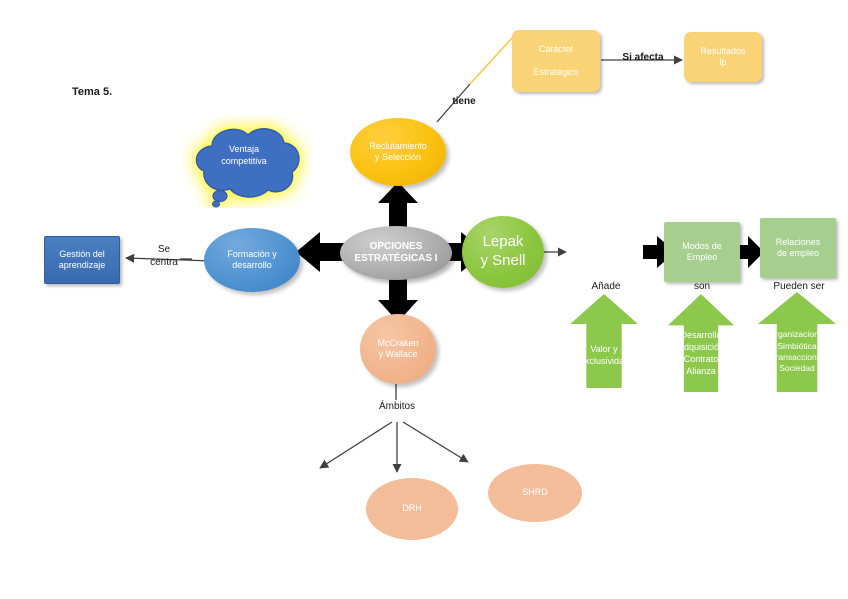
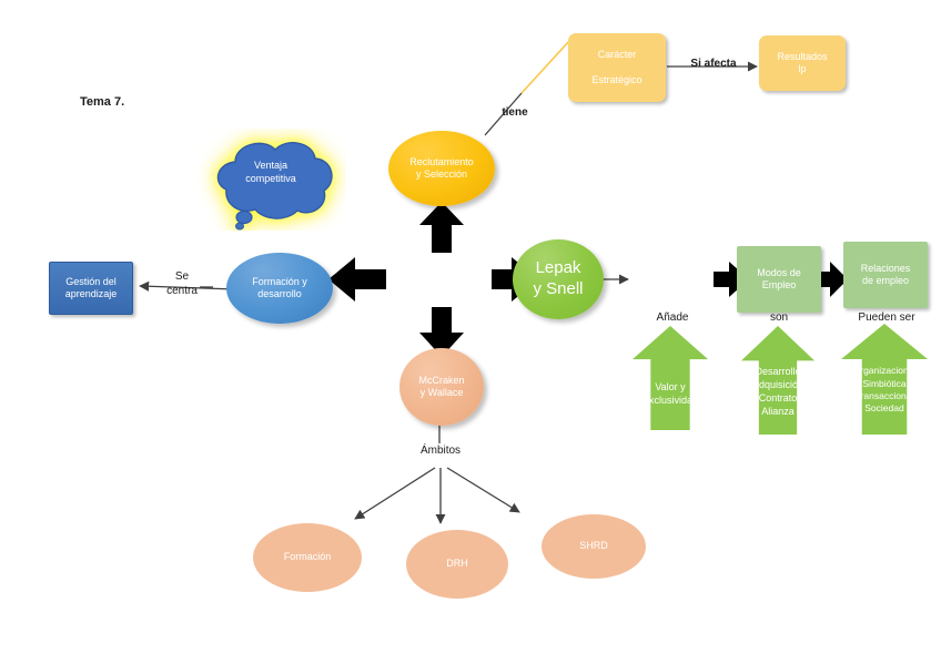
- Tema 5.
+ Tema 7.
  Carácter
  Estratégico
  Si afecta
  Resultados
  lp
  tiene
  Ventaja
  competitiva
  Reclutamiento
  y Selección
- OPCIONES
- ESTRATÉGICAS I
  Formación y
  desarrollo
  McCraken
  y Wallace
  Lepak
  y Snell
  Gestión del
  aprendizaje
  Se
  centra
  Modos de
  Empleo
  Relaciones
  de empleo
  Añade
  son
  Pueden ser
  Valor y
  xclusivida
  esarroll
  dquisició
  Contrato
  Alianza
  ganizacion
  Simbiótica
  ransaccion
  Sociedad
  Ámbitos
+ Formación
  DRH
  SHRD
